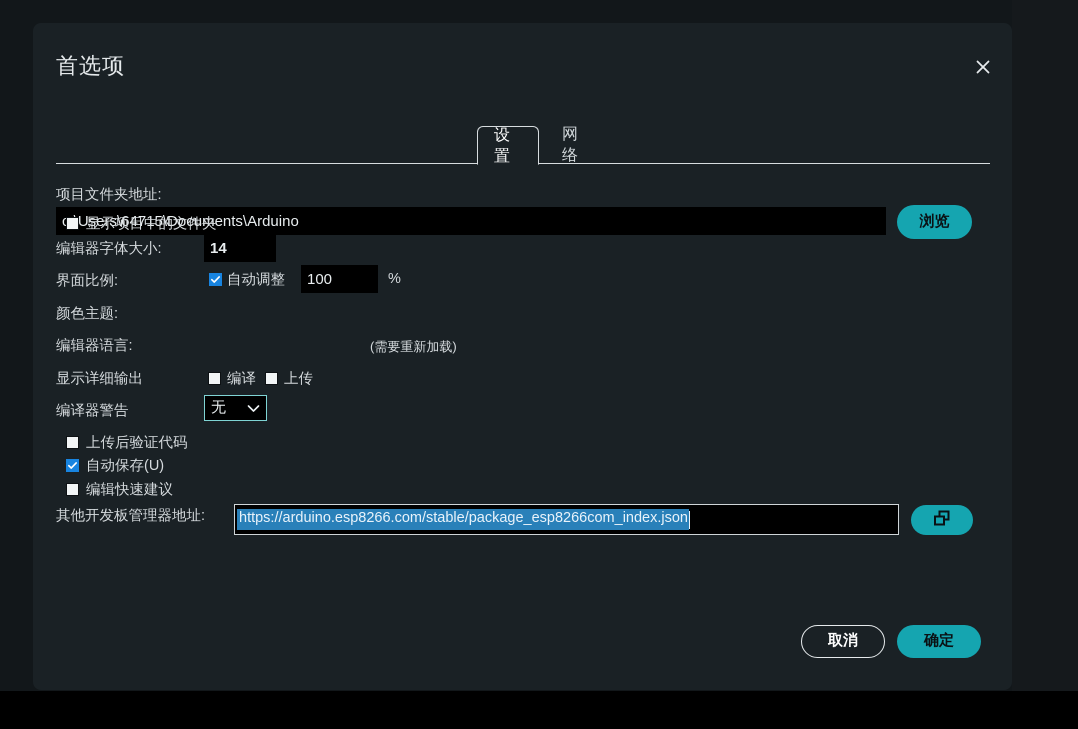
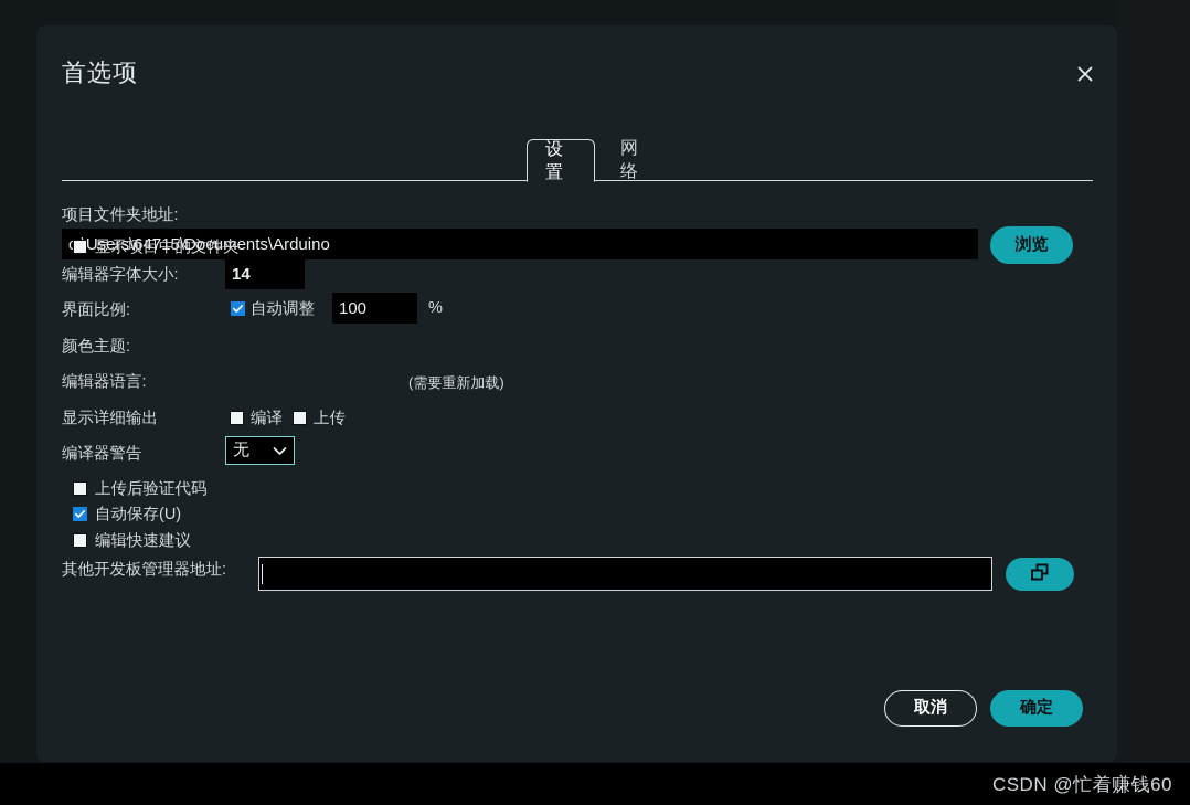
  首选项
  设置
  网络
  项目文件夹地址:
  Users\64715\Documents\Arduino
  浏览
  显示项目中的文件夹
  编辑器字体大小:
  14
  界面比例:
  自动调整
  100
  %
  颜色主题:
  编辑器语言:
  (需要重新加载)
  显示详细输出
  编译
  上传
  编译器警告
  无
  上传后验证代码
  自动保存(U)
  编辑快速建议
  其他开发板管理器地址:
- https://arduino.esp8266.com/stable/package_esp8266com_index.json
  取消
  确定
+ CSDN @忙着赚钱60
